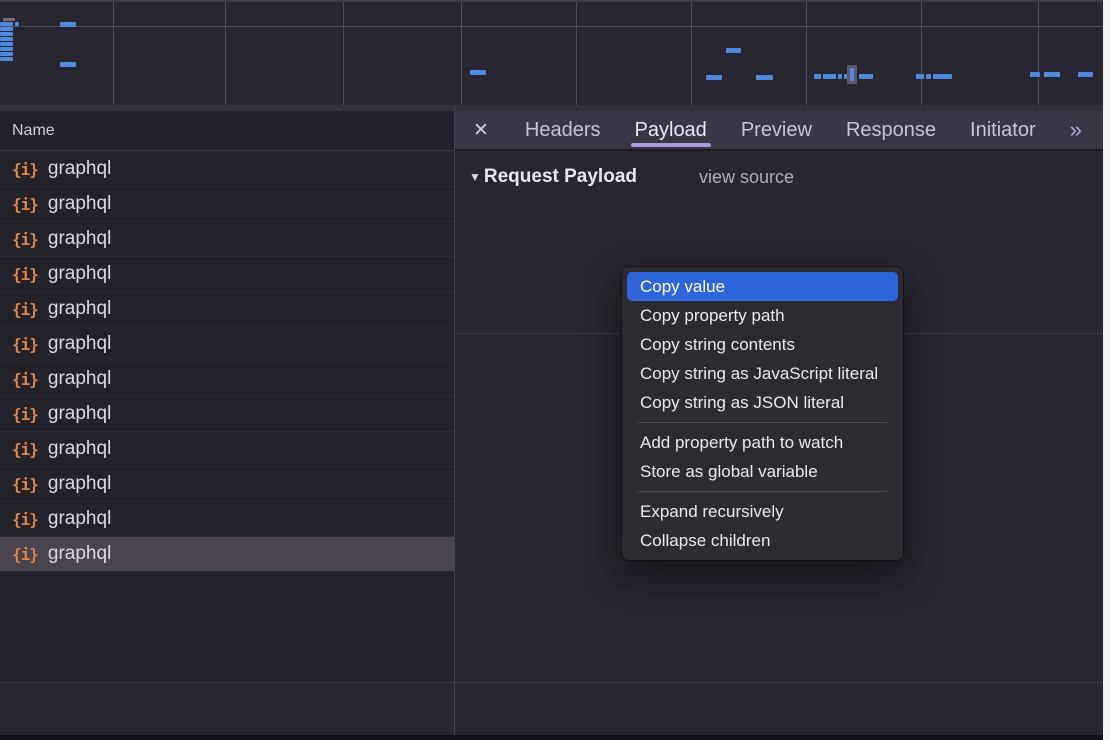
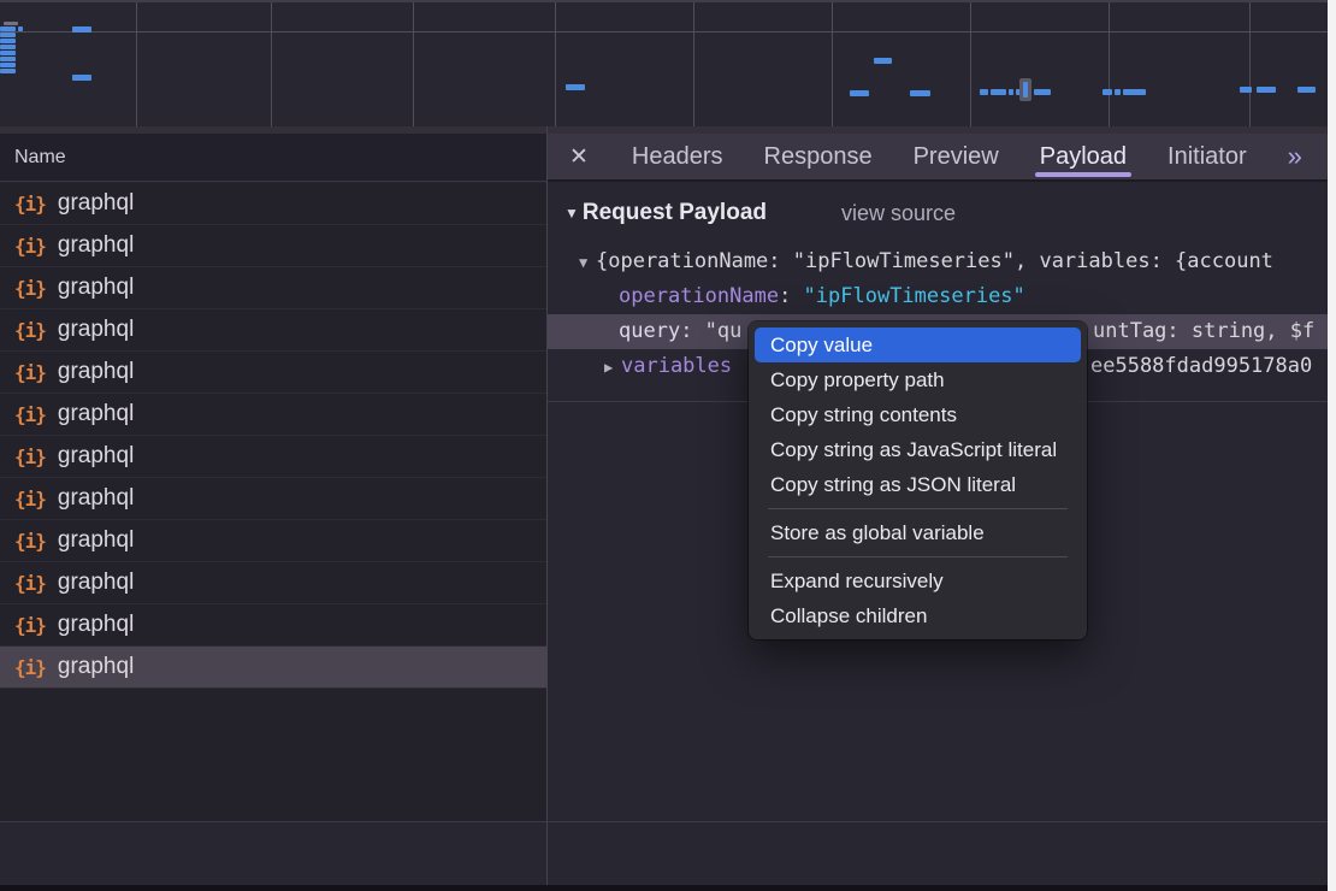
  Name
  {i}
  graphql
  {i}
  graphql
  {i}
  graphql
  {i}
  graphql
  {i}
  graphql
  {i}
  graphql
  {i}
  graphql
  {i}
  graphql
  {i}
  graphql
  {i}
  graphql
  {i}
  graphql
  {i}
  graphql
  ✕
  Headers
- Payload
+ Response
  Preview
- Response
+ Payload
  Initiator
  »
  ▼
  Request Payload
  view source
+ ▼ {operationName: "ipFlowTimeseries", variables: {account
+ operationName: "ipFlowTimeseries"
+ query: "qu
+ untTag: string, $f
+ ▶ variables
+ ee5588fdad995178a0
  Copy value
  Copy property path
  Copy string contents
  Copy string as JavaScript literal
  Copy string as JSON literal
- Add property path to watch
  Store as global variable
  Expand recursively
  Collapse children
